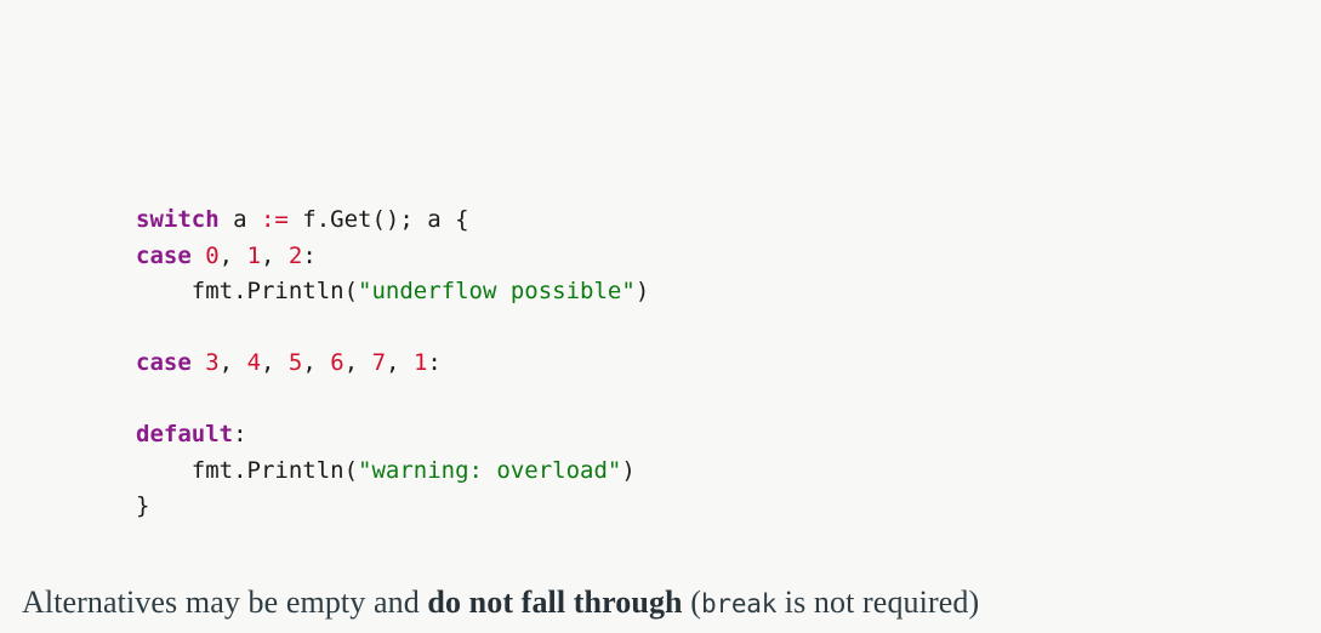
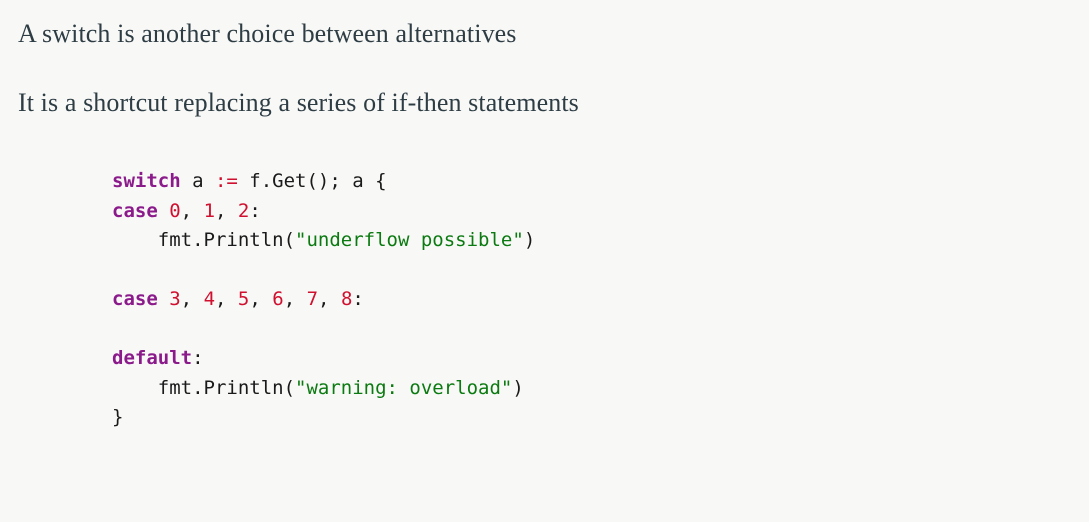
+ A switch is another choice between alternatives
+ It is a shortcut replacing a series of if-then statements
- switch a := f.Get(); a { case 0, 1, 2: fmt.Println("underflow possible") case 3, 4, 5, 6, 7, 1: default: fmt.Println("warning: overload") }
+ switch a := f.Get(); a { case 0, 1, 2: fmt.Println("underflow possible") case 3, 4, 5, 6, 7, 8: default: fmt.Println("warning: overload") }
- Alternatives may be empty and do not fall through (break is not required)
